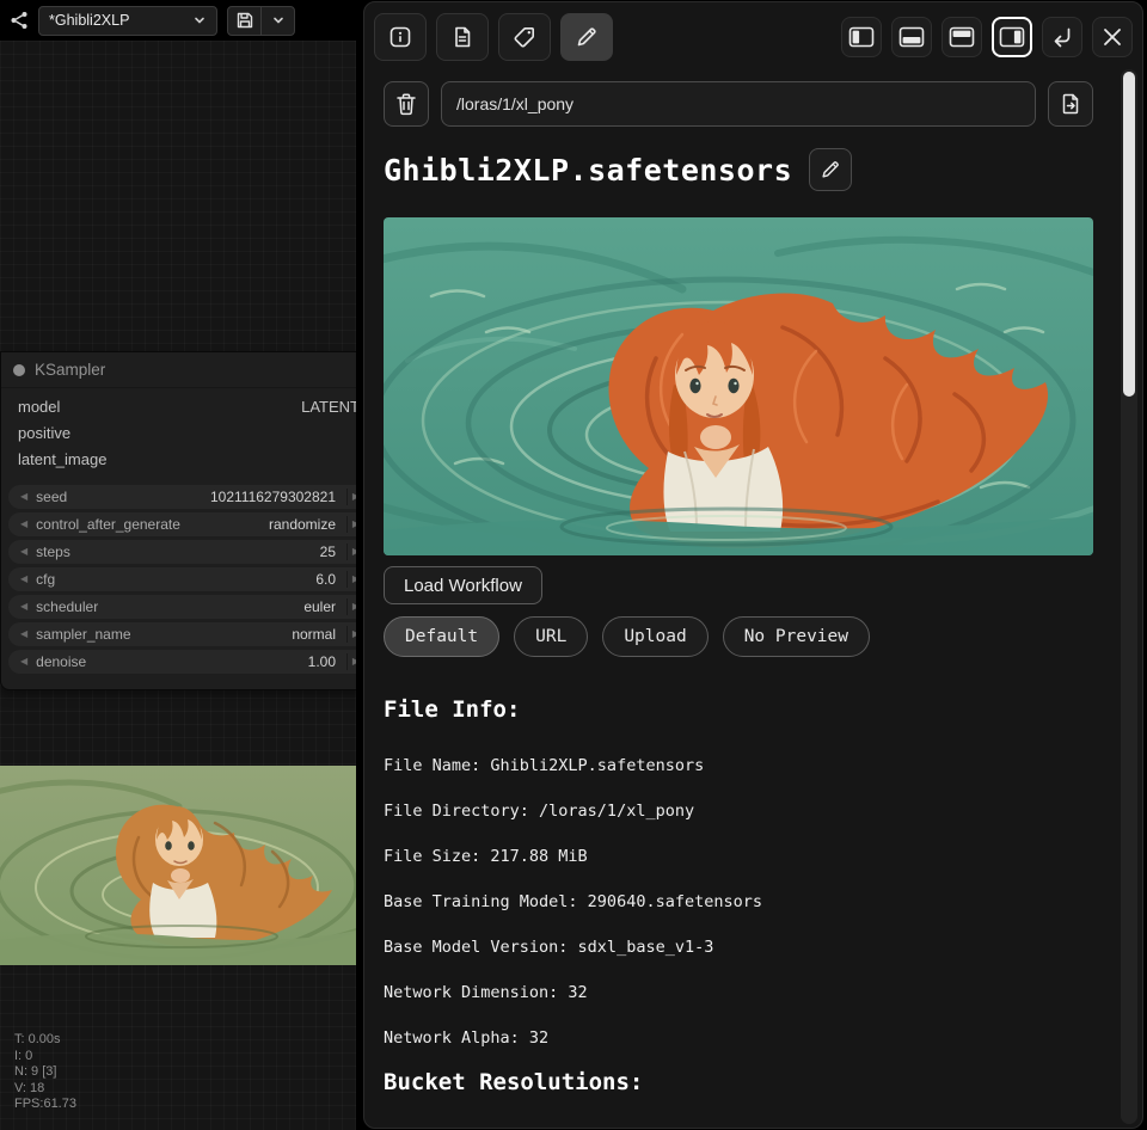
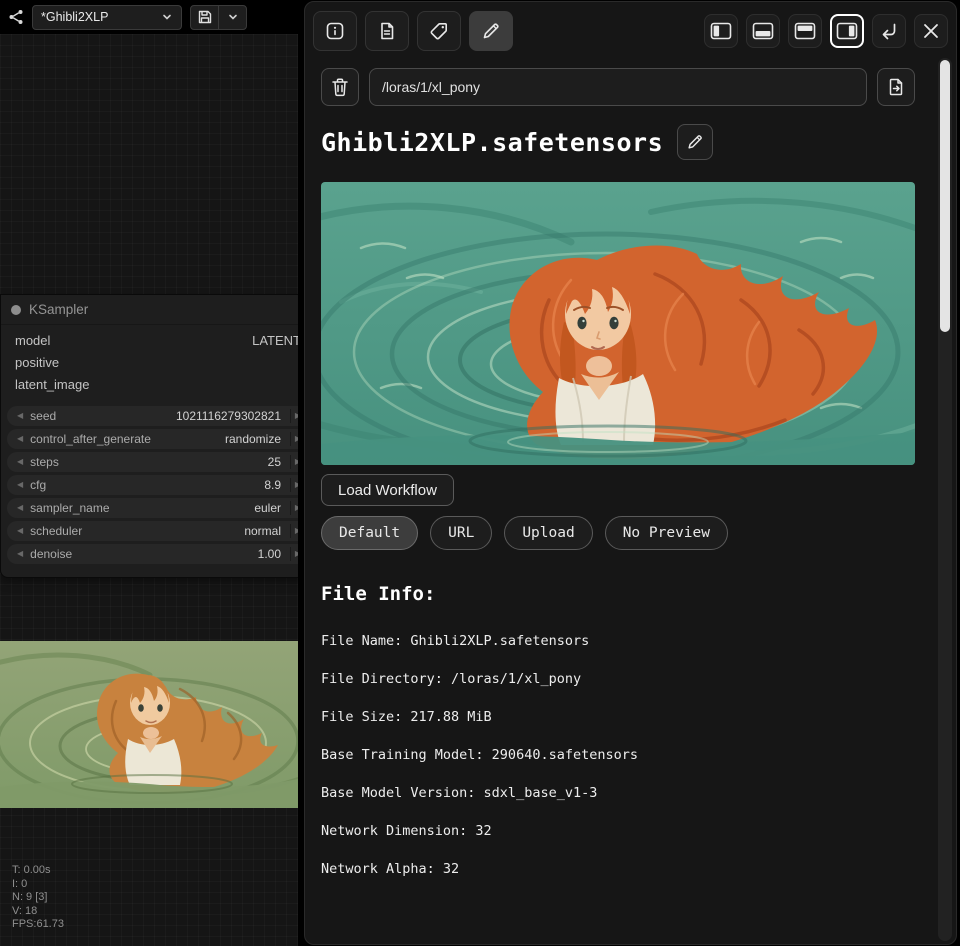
  *Ghibli2XLP
  KSampler
  model
  LATENT
  positive
  latent_image
  ◀
  seed
  1021116279302821
  ▶
  ◀
  control_after_generate
  randomize
  ▶
  ◀
  steps
  25
  ▶
  ◀
  cfg
- 6.0
+ 8.9
  ▶
  ◀
- scheduler
+ sampler_name
  euler
  ▶
  ◀
- sampler_name
+ scheduler
  normal
  ▶
  ◀
  denoise
  1.00
  ▶
  T: 0.00s
  I: 0
  N: 9 [3]
  V: 18
  FPS:61.73
  /loras/1/xl_pony
  Ghibli2XLP.safetensors
  Load Workflow
  Default
  URL
  Upload
  No Preview
  File Info:
  File Name: Ghibli2XLP.safetensors
  File Directory: /loras/1/xl_pony
  File Size: 217.88 MiB
  Base Training Model: 290640.safetensors
  Base Model Version: sdxl_base_v1-3
  Network Dimension: 32
  Network Alpha: 32
- Bucket Resolutions:
